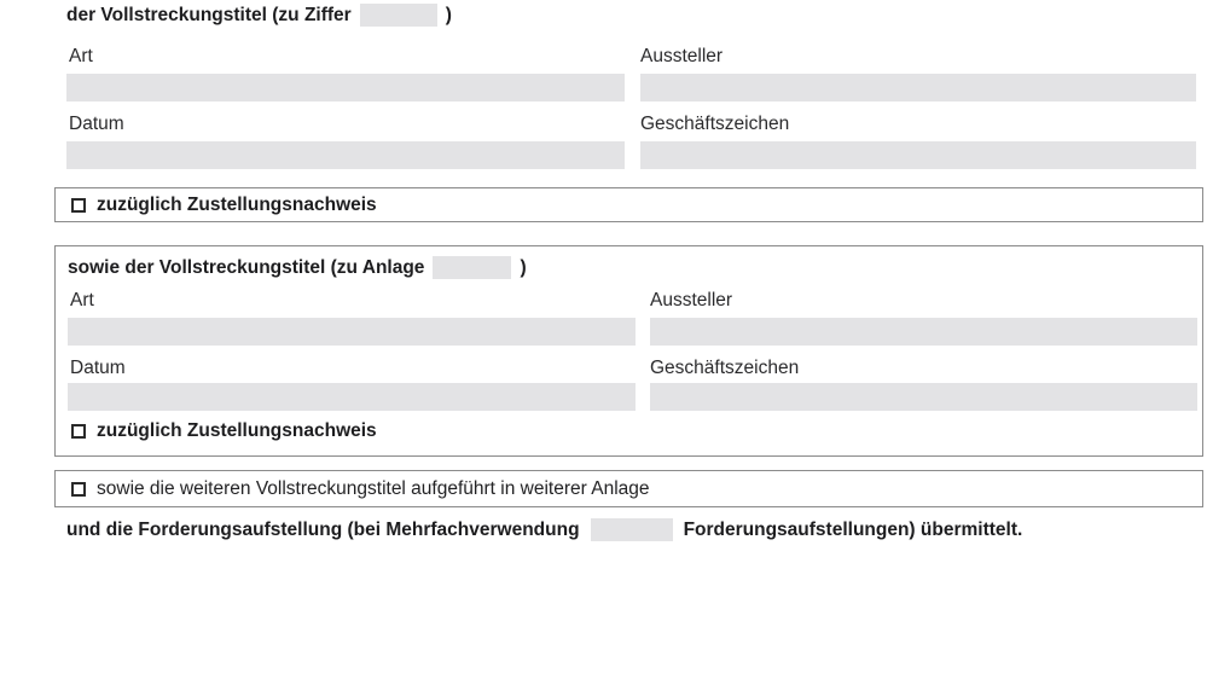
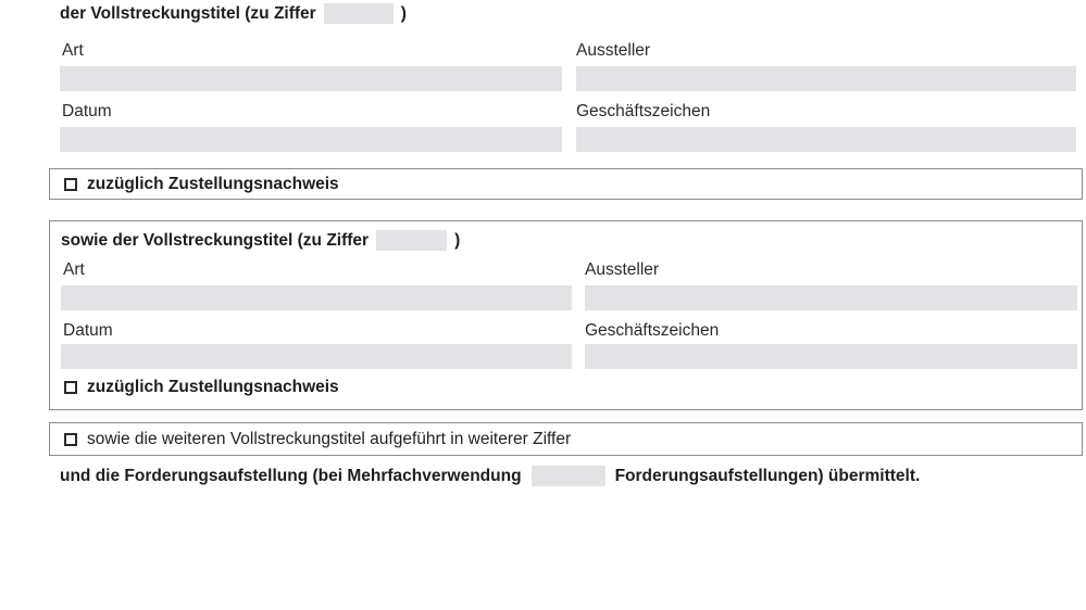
  der Vollstreckungstitel (zu Ziffer
  )
  Art
  Aussteller
  Datum
  Geschäftszeichen
  zuzüglich Zustellungsnachweis
- sowie der Vollstreckungstitel (zu Anlage
+ sowie der Vollstreckungstitel (zu Ziffer
  )
  Art
  Aussteller
  Datum
  Geschäftszeichen
  zuzüglich Zustellungsnachweis
- sowie die weiteren Vollstreckungstitel aufgeführt in weiterer Anlage
+ sowie die weiteren Vollstreckungstitel aufgeführt in weiterer Ziffer
  und die Forderungsaufstellung (bei Mehrfachverwendung
  Forderungsaufstellungen) übermittelt.
